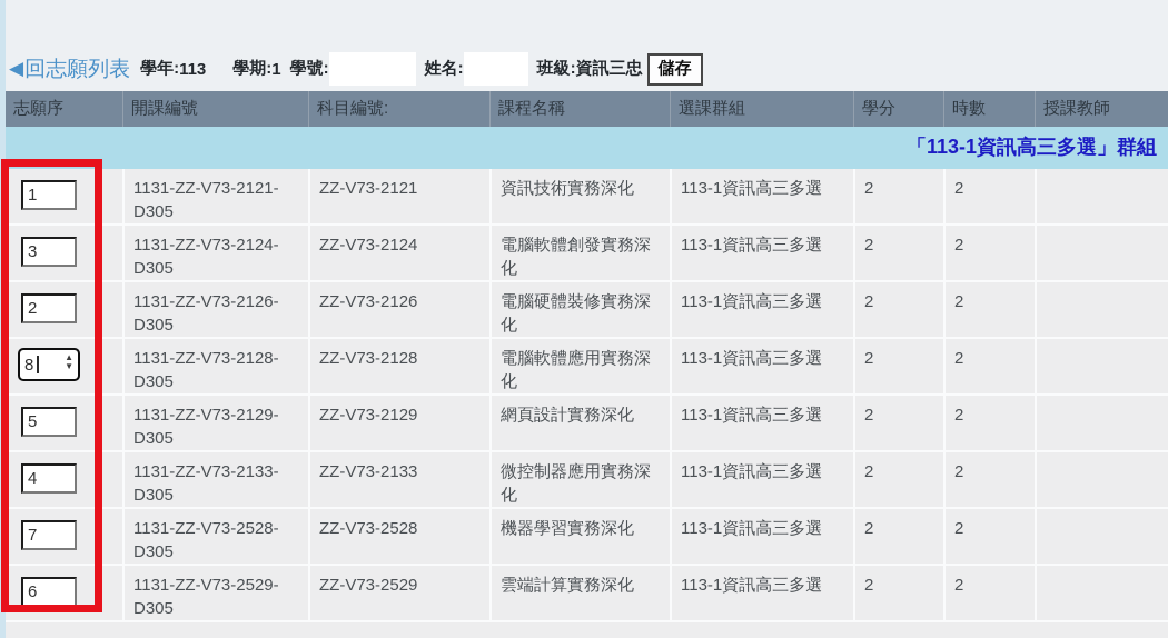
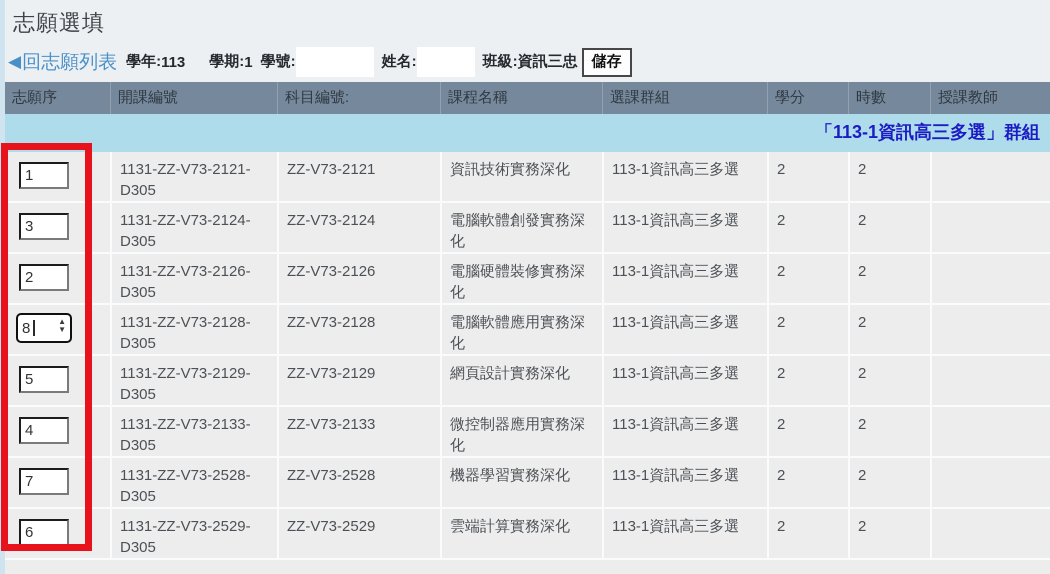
+ 志願選填
  ◀
  回志願列表
  學年:
  113
  學期:
  1
  學號:
  姓名:
  班級:
  資訊三忠
  儲存
  志願序
  開課編號
  科目編號:
  課程名稱
  選課群組
  學分
  時數
  授課教師
  「113-1資訊高三多選」群組
  1
  1131-ZZ-V73-2121-D305
  ZZ-V73-2121
  資訊技術實務深化
  113-1資訊高三多選
  2
  2
  3
  1131-ZZ-V73-2124-D305
  ZZ-V73-2124
  電腦軟體創發實務深化
  113-1資訊高三多選
  2
  2
  2
  1131-ZZ-V73-2126-D305
  ZZ-V73-2126
  電腦硬體裝修實務深化
  113-1資訊高三多選
  2
  2
  8
  ▲
  ▼
  1131-ZZ-V73-2128-D305
  ZZ-V73-2128
  電腦軟體應用實務深化
  113-1資訊高三多選
  2
  2
  5
  1131-ZZ-V73-2129-D305
  ZZ-V73-2129
  網頁設計實務深化
  113-1資訊高三多選
  2
  2
  4
  1131-ZZ-V73-2133-D305
  ZZ-V73-2133
  微控制器應用實務深化
  113-1資訊高三多選
  2
  2
  7
  1131-ZZ-V73-2528-D305
  ZZ-V73-2528
  機器學習實務深化
  113-1資訊高三多選
  2
  2
  6
  1131-ZZ-V73-2529-D305
  ZZ-V73-2529
  雲端計算實務深化
  113-1資訊高三多選
  2
  2
